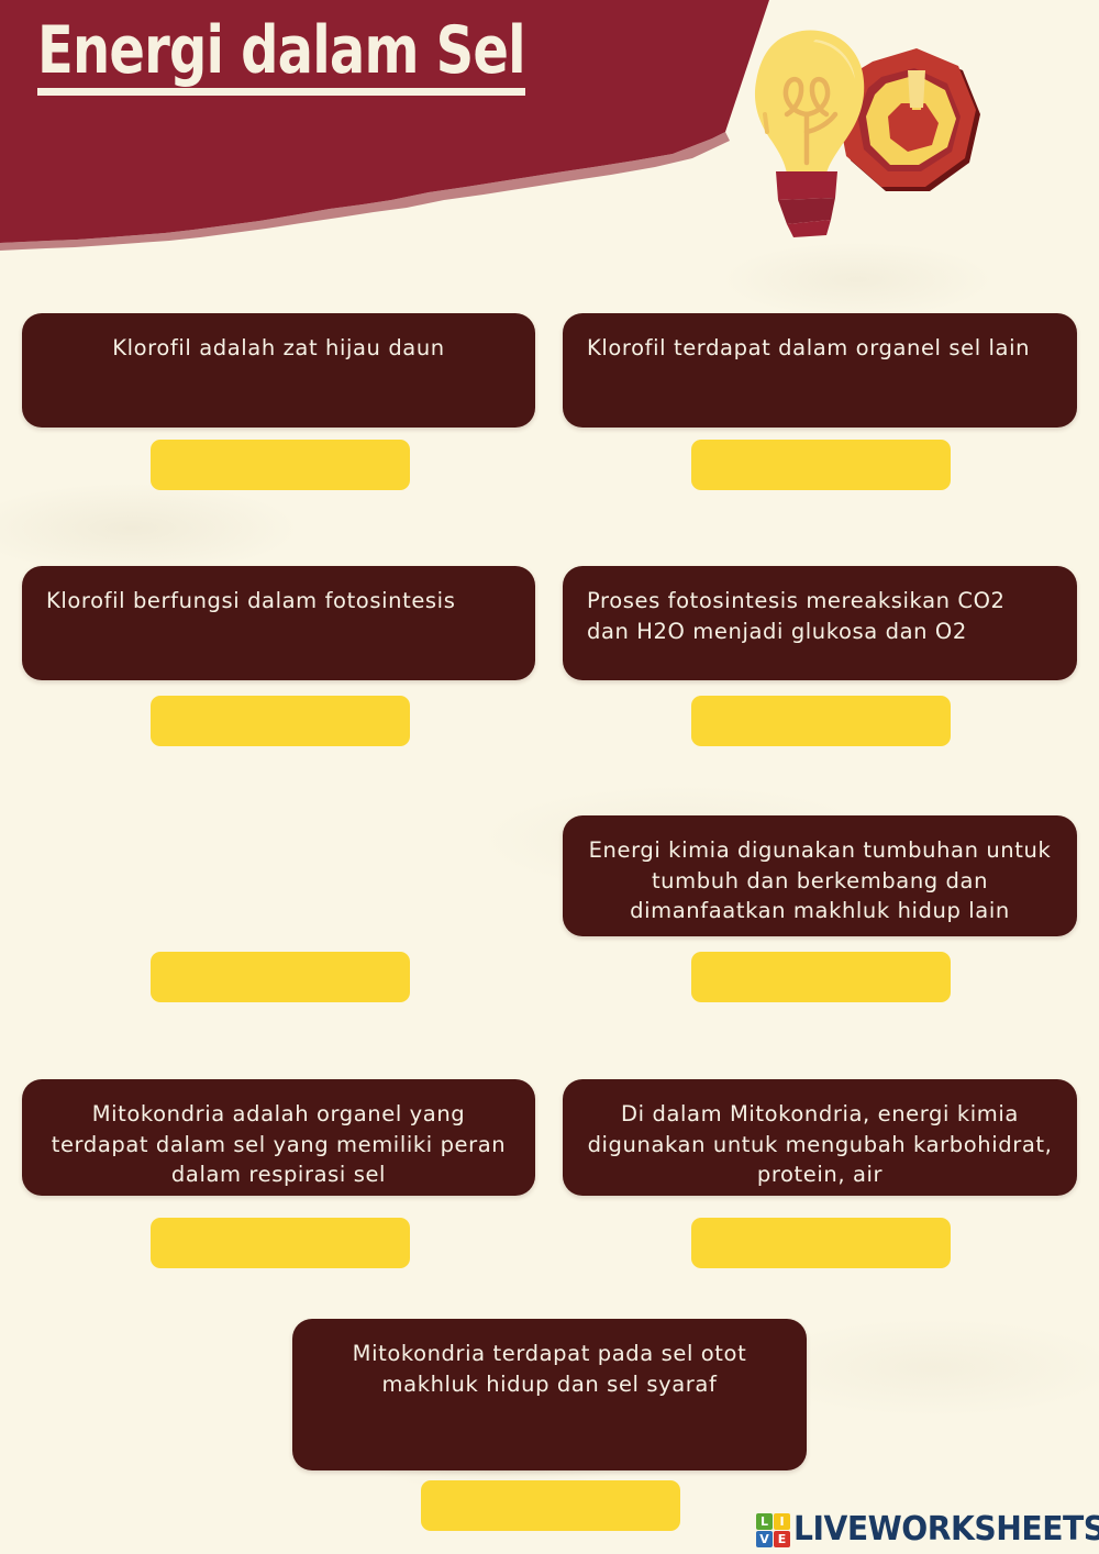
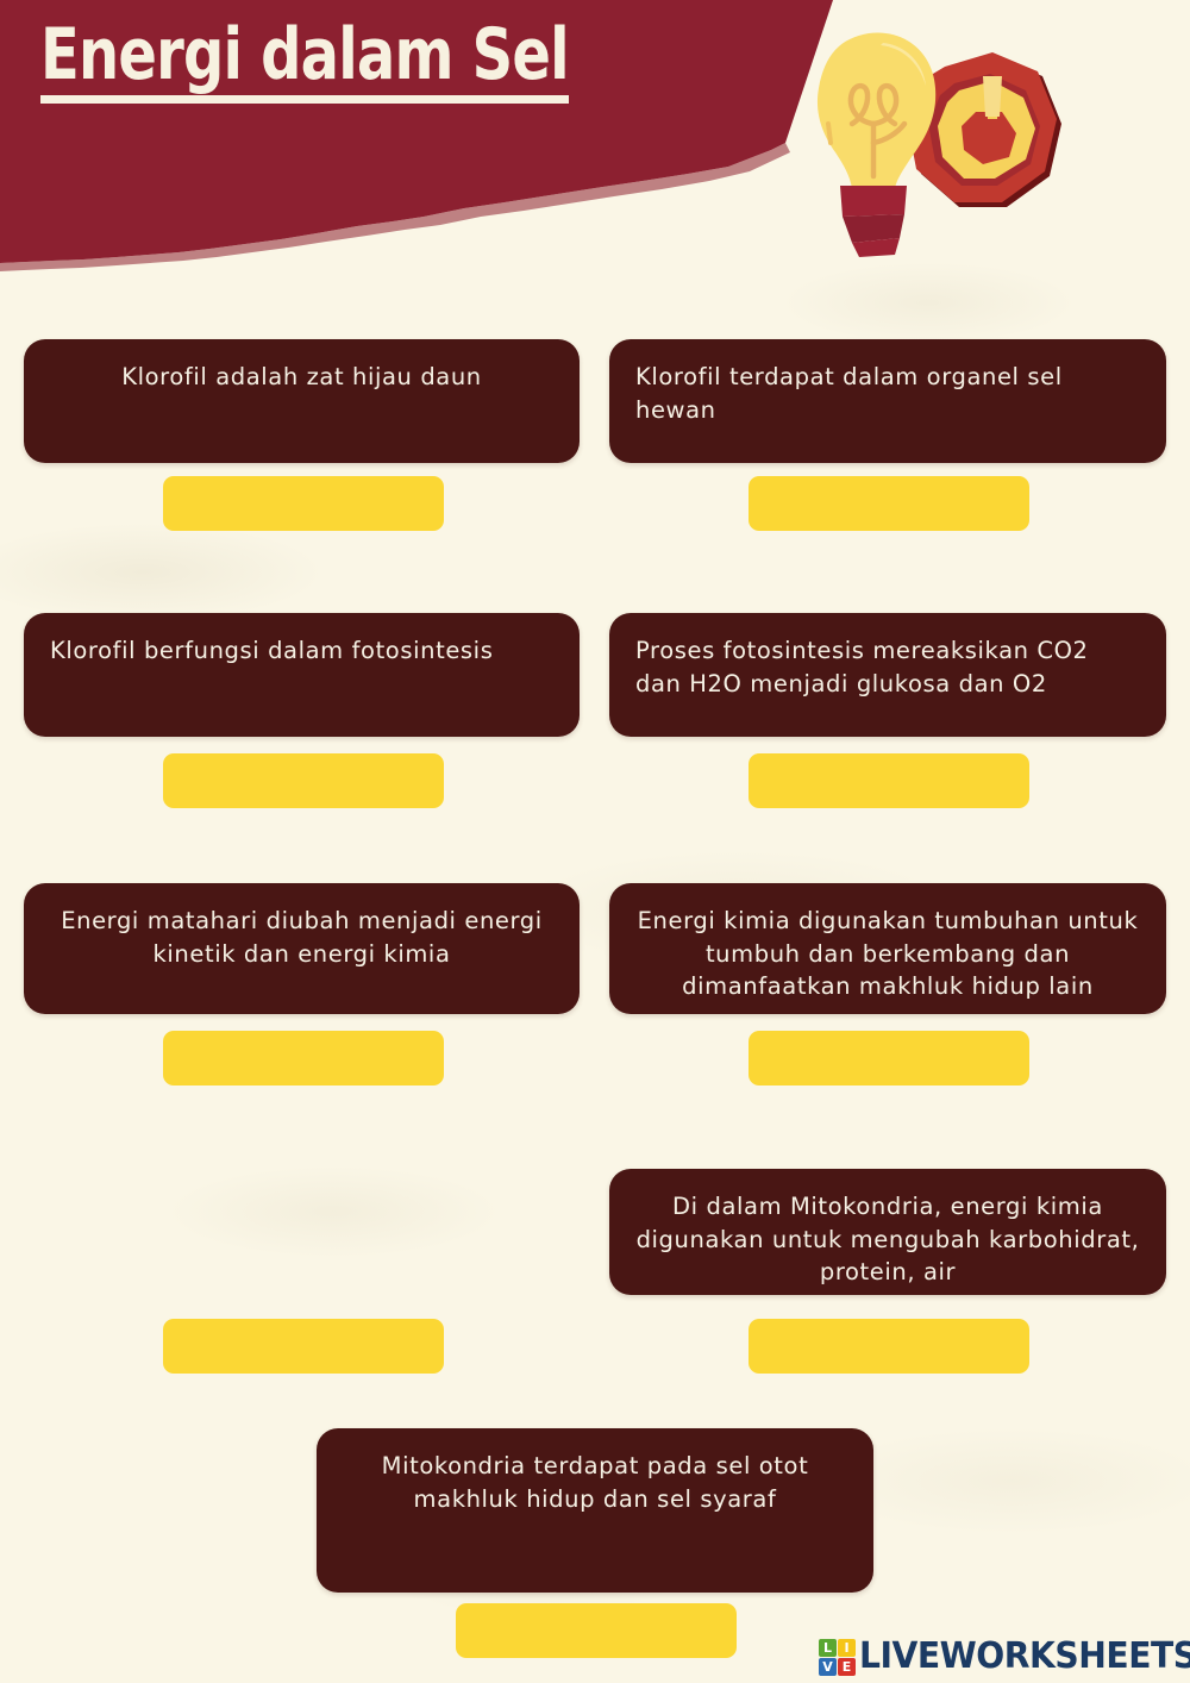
  Energi dalam Sel
  Klorofil adalah zat hijau daun
- Klorofil terdapat dalam organel sel lain
+ Klorofil terdapat dalam organel sel hewan
  Klorofil berfungsi dalam fotosintesis
  Proses fotosintesis mereaksikan CO2 dan H2O menjadi glukosa dan O2
+ Energi matahari diubah menjadi energi kinetik dan energi kimia
  Energi kimia digunakan tumbuhan untuk tumbuh dan berkembang dan dimanfaatkan makhluk hidup lain
- Mitokondria adalah organel yang terdapat dalam sel yang memiliki peran dalam respirasi sel
  Di dalam Mitokondria, energi kimia digunakan untuk mengubah karbohidrat, protein, air
  Mitokondria terdapat pada sel otot makhluk hidup dan sel syaraf
  L
  I
  V
  E
  LIVEWORKSHEETS
